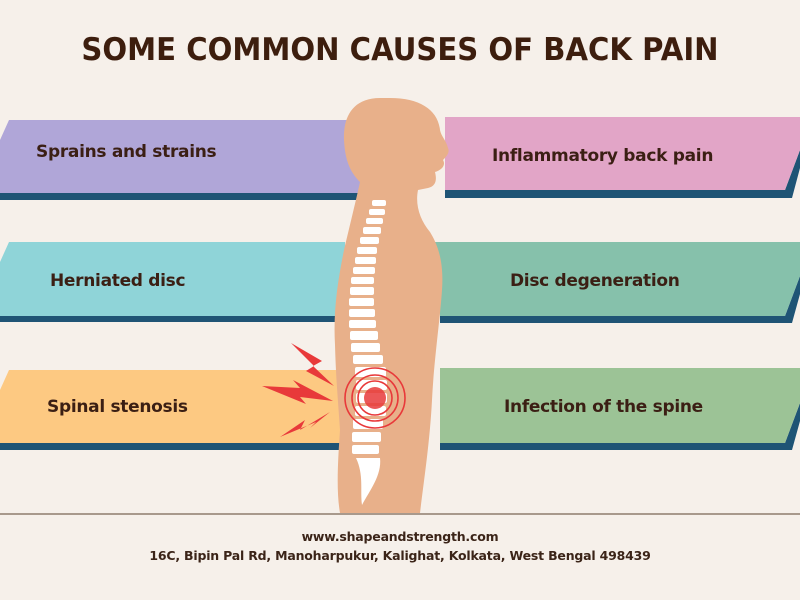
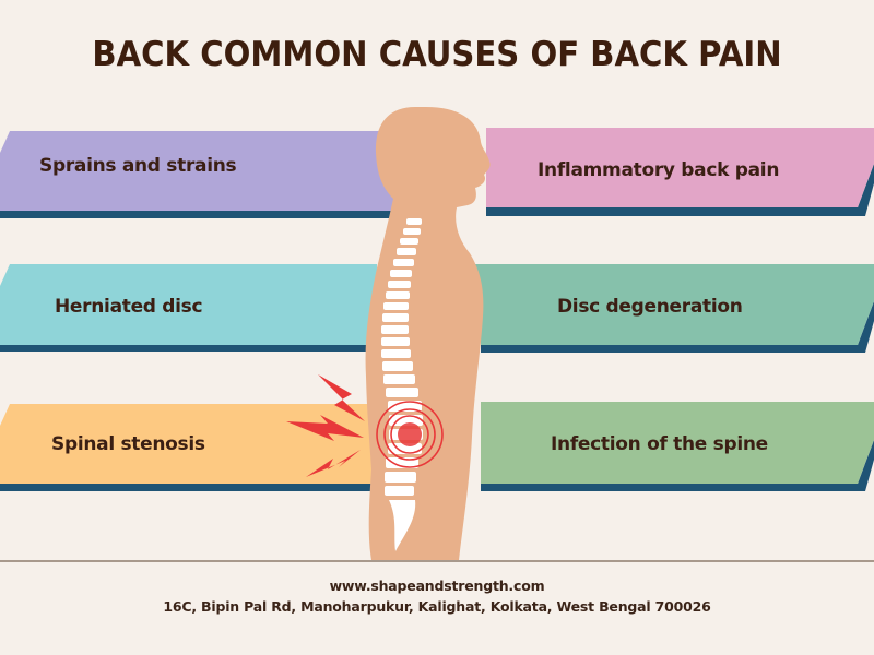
- SOME COMMON CAUSES OF BACK PAIN
+ BACK COMMON CAUSES OF BACK PAIN
  Sprains and strains
  Herniated disc
  Spinal stenosis
  Inflammatory back pain
  Disc degeneration
  Infection of the spine
  www.shapeandstrength.com
- 16C, Bipin Pal Rd, Manoharpukur, Kalighat, Kolkata, West Bengal 498439
+ 16C, Bipin Pal Rd, Manoharpukur, Kalighat, Kolkata, West Bengal 700026
